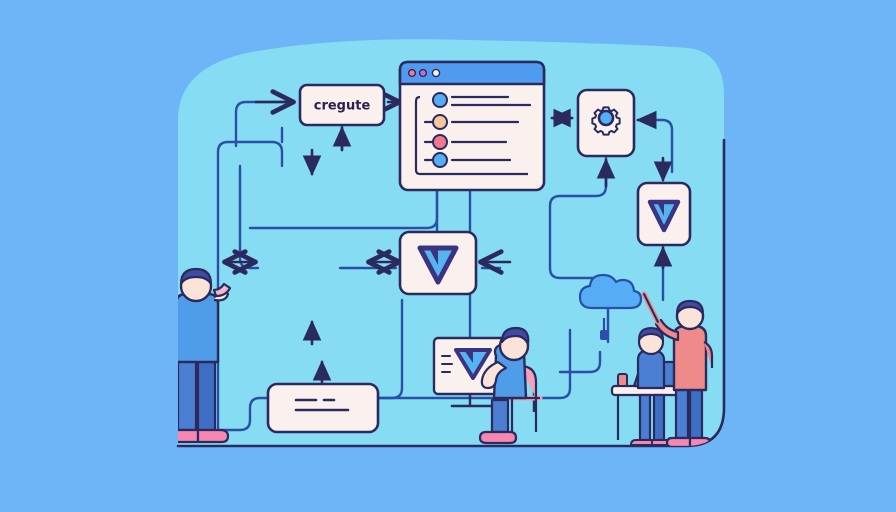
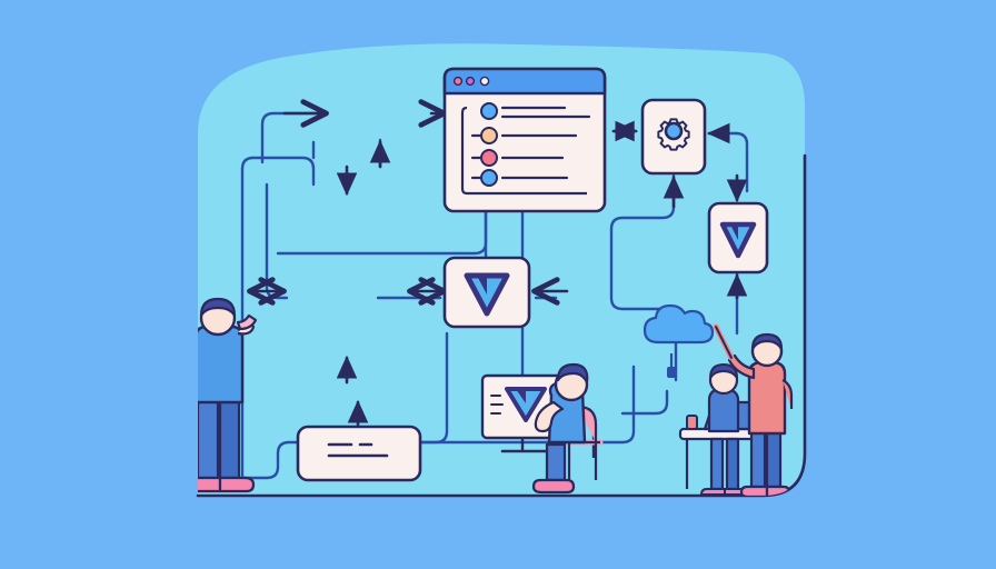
- cregute
